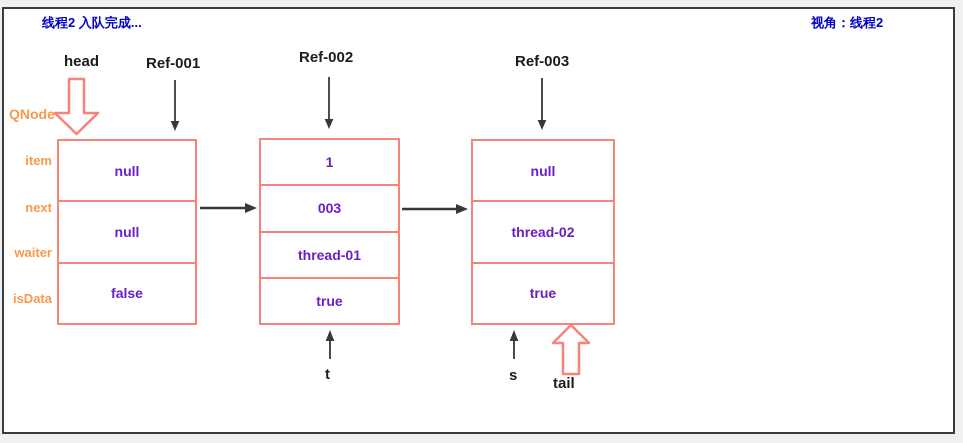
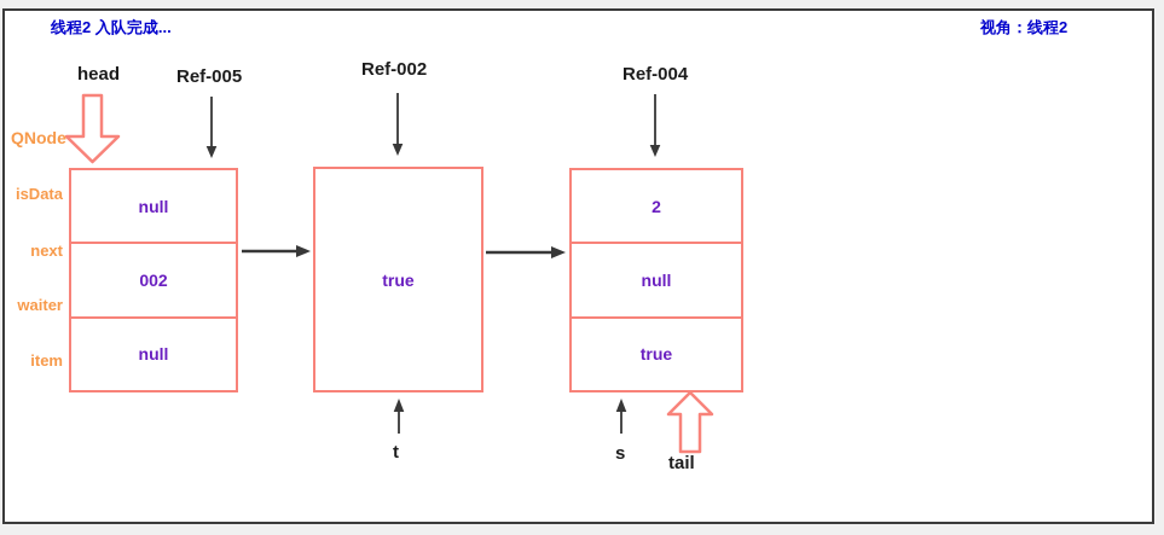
  线程2 入队完成...
  视角：线程2
  head
- Ref-001
+ Ref-005
  Ref-002
- Ref-003
+ Ref-004
  QNode
- item
+ isData
  next
  waiter
- isData
+ item
  null
+ 002
  null
- false
- 1
- 003
- thread-01
  true
+ 2
  null
- thread-02
  true
  t
  s
  tail
